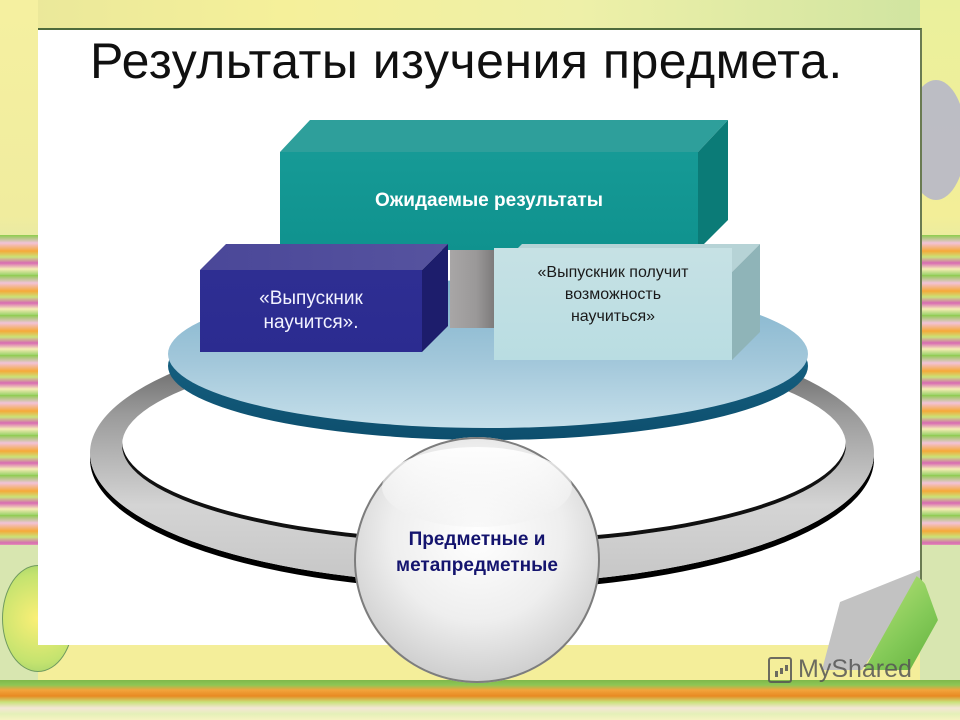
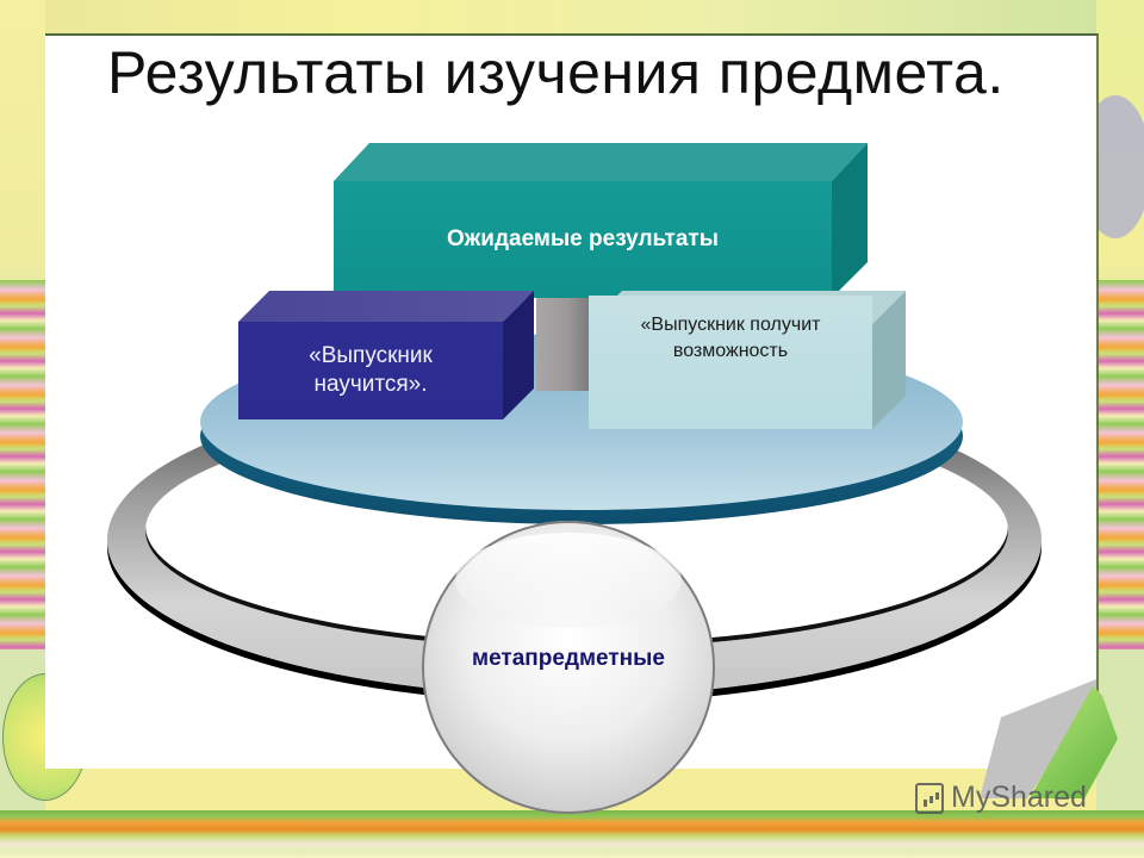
  Результаты изучения предмета.
  Ожидаемые результаты
  «Выпускник
  научится».
  «Выпускник получит
  возможность
- научиться»
- Предметные и
  метапредметные
  MyShared
